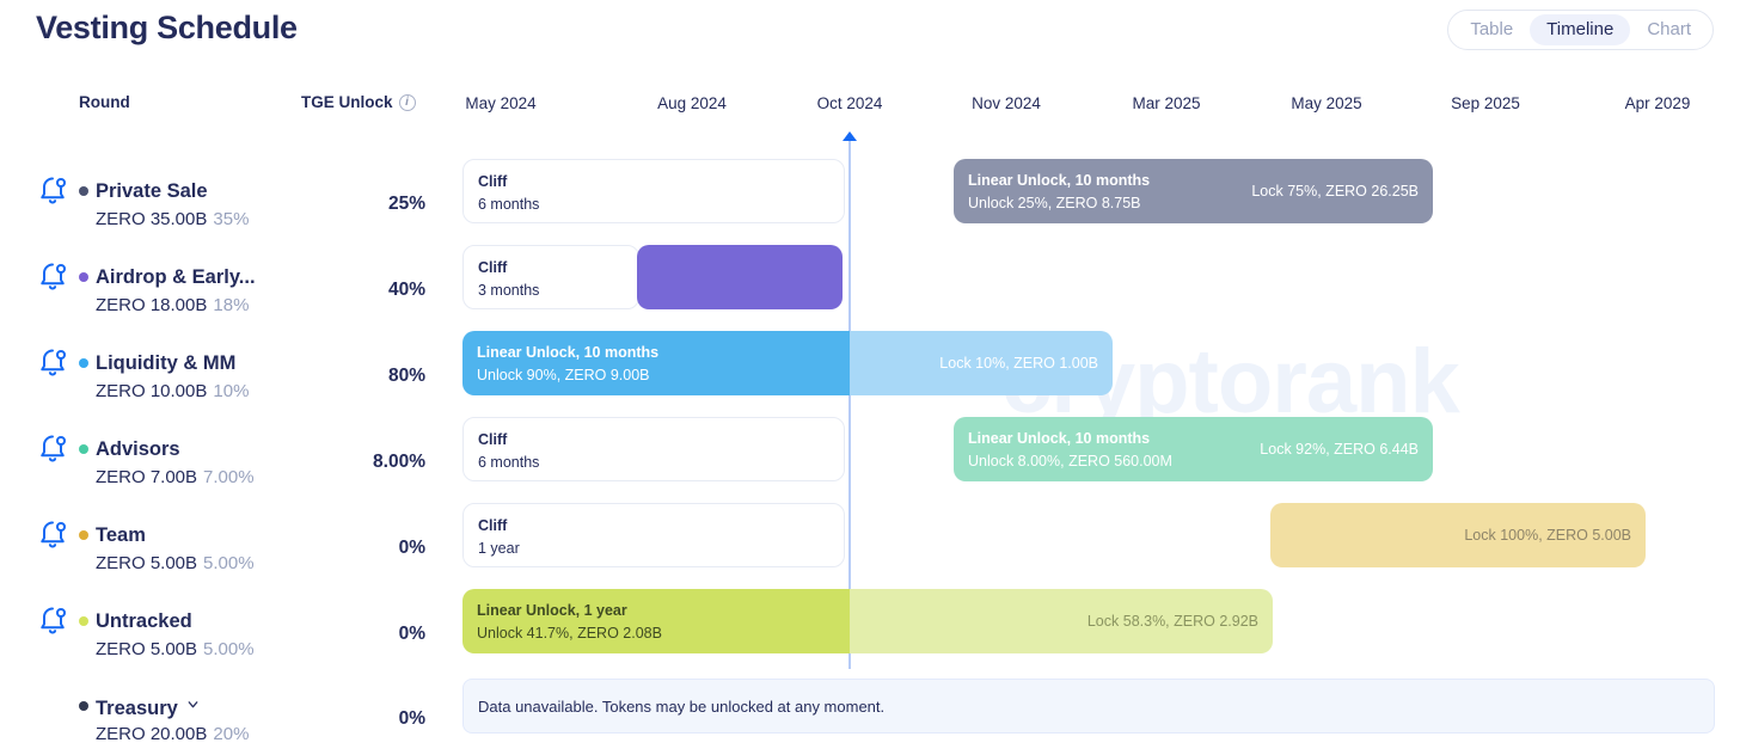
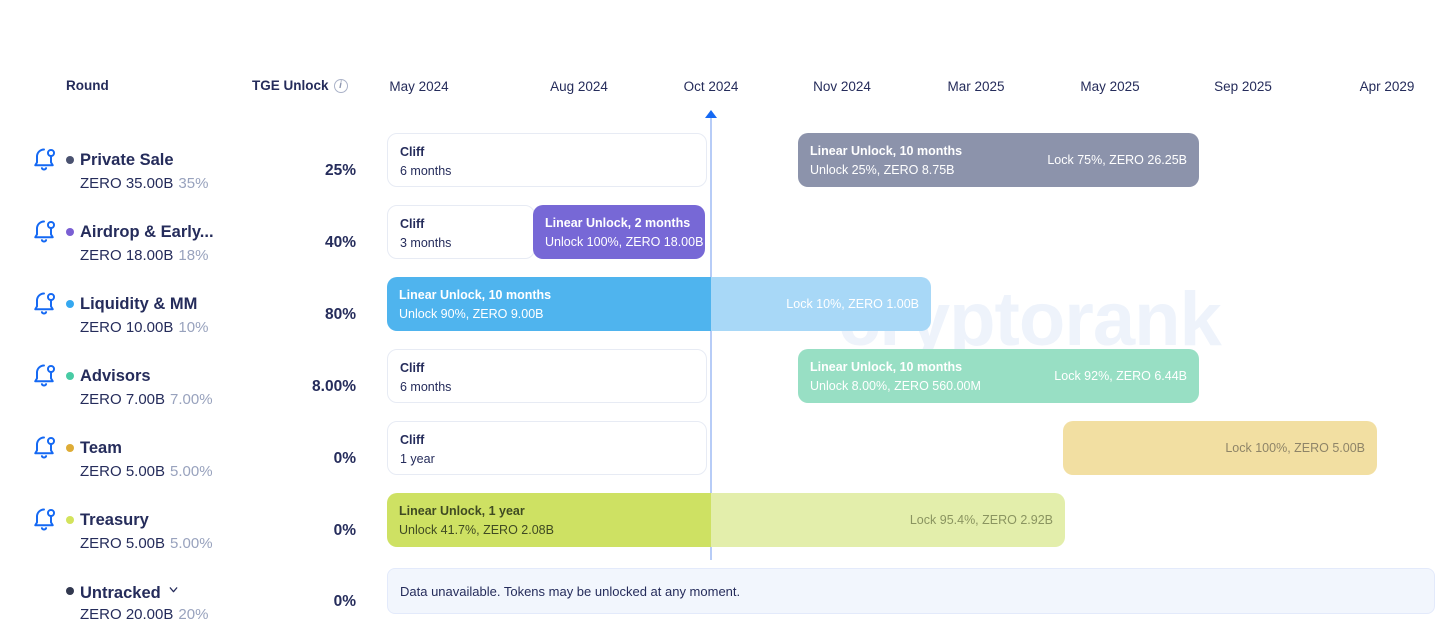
- Vesting Schedule
- Table
- Timeline
- Chart
  Round
  TGE Unlock
  i
  ptorank
  May 2024
  Aug 2024
  Oct 2024
  Nov 2024
  Mar 2025
  May 2025
  Sep 2025
  Apr 2029
  Private Sale
  ZERO 35.00B 35%
  25%
  Cliff
  6 months
  Linear Unlock, 10 months
  Unlock 25%, ZERO 8.75B
  Lock 75%, ZERO 26.25B
  Airdrop & Early...
  ZERO 18.00B 18%
  40%
  Cliff
  3 months
+ Linear Unlock, 2 months
+ Unlock 100%, ZERO 18.00B
  Liquidity & MM
  ZERO 10.00B 10%
  80%
  Linear Unlock, 10 months
  Unlock 90%, ZERO 9.00B
  Lock 10%, ZERO 1.00B
  Advisors
  ZERO 7.00B 7.00%
  8.00%
  Cliff
  6 months
  Linear Unlock, 10 months
  Unlock 8.00%, ZERO 560.00M
  Lock 92%, ZERO 6.44B
  Team
  ZERO 5.00B 5.00%
  0%
  Cliff
  1 year
  Lock 100%, ZERO 5.00B
- Untracked
+ Treasury
  ZERO 5.00B 5.00%
  0%
  Linear Unlock, 1 year
  Unlock 41.7%, ZERO 2.08B
- Lock 58.3%, ZERO 2.92B
+ Lock 95.4%, ZERO 2.92B
- Treasury
+ Untracked
  ZERO 20.00B 20%
  0%
  Data unavailable. Tokens may be unlocked at any moment.
